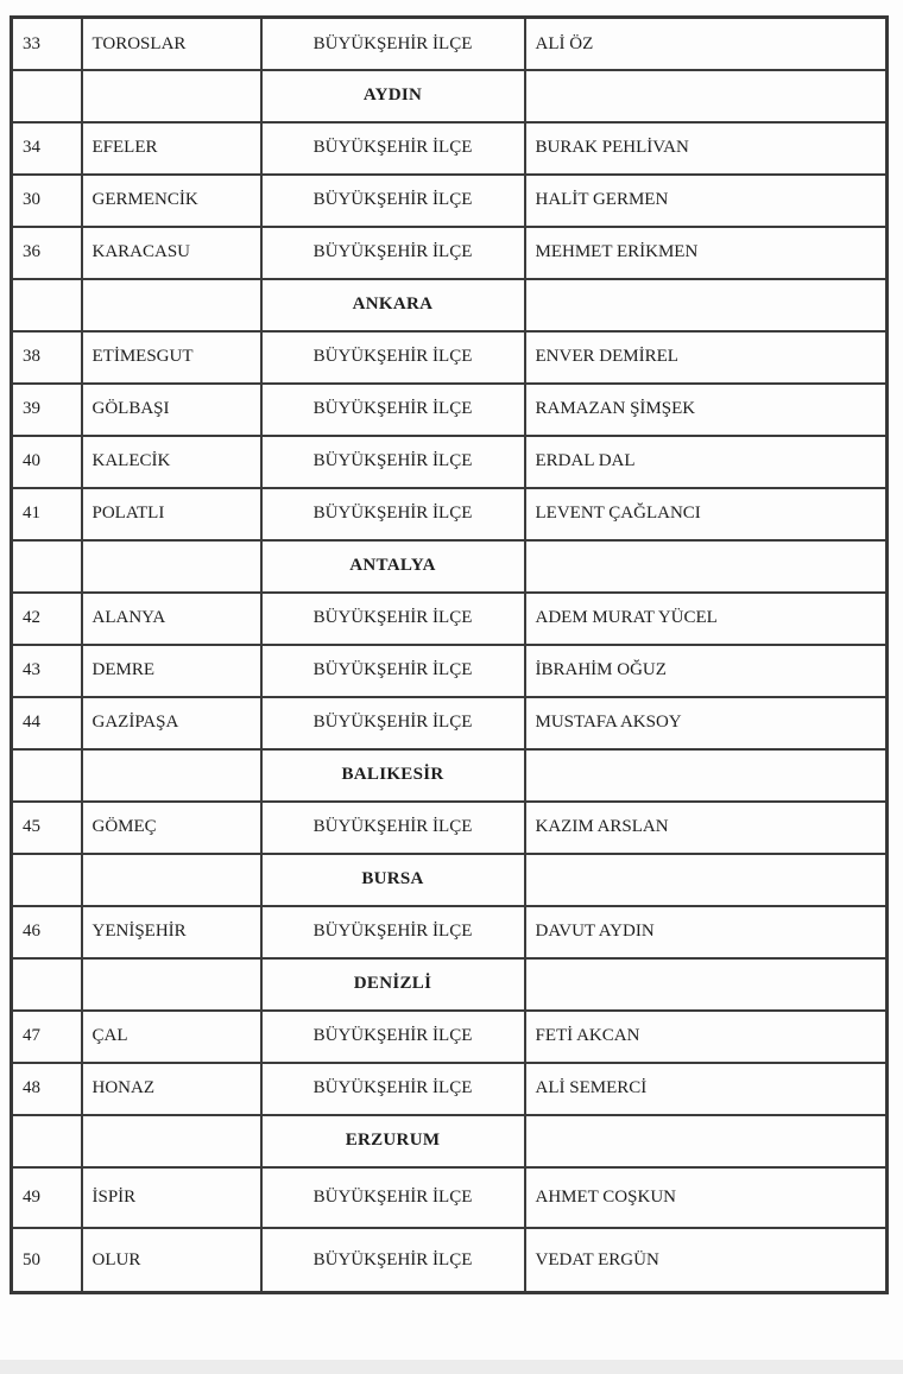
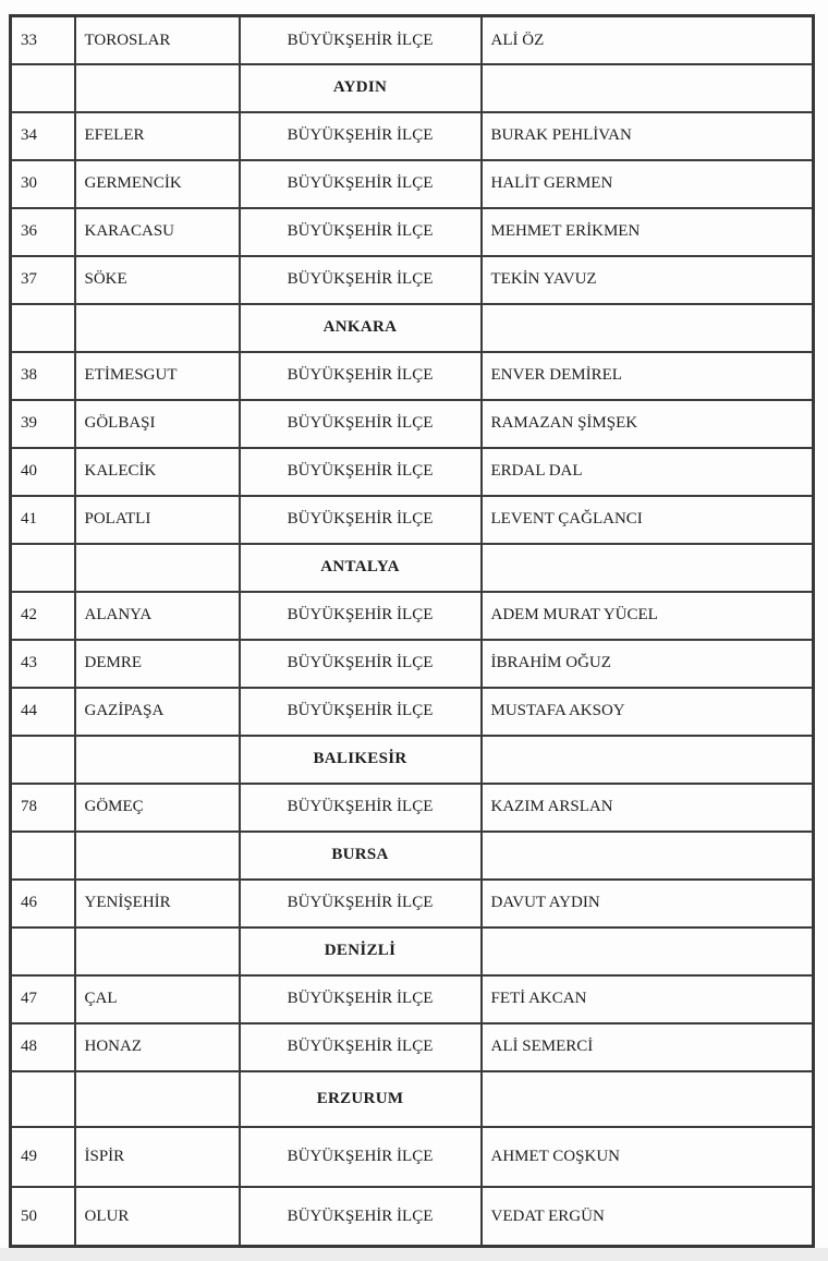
  33	TOROSLAR	BÜYÜKŞEHİR İLÇE	ALİ ÖZ
  		AYDIN
  34	EFELER	BÜYÜKŞEHİR İLÇE	BURAK PEHLİVAN
  30	GERMENCİK	BÜYÜKŞEHİR İLÇE	HALİT GERMEN
  36	KARACASU	BÜYÜKŞEHİR İLÇE	MEHMET ERİKMEN
+ 37	SÖKE	BÜYÜKŞEHİR İLÇE	TEKİN YAVUZ
  		ANKARA
  38	ETİMESGUT	BÜYÜKŞEHİR İLÇE	ENVER DEMİREL
  39	GÖLBAŞI	BÜYÜKŞEHİR İLÇE	RAMAZAN ŞİMŞEK
  40	KALECİK	BÜYÜKŞEHİR İLÇE	ERDAL DAL
  41	POLATLI	BÜYÜKŞEHİR İLÇE	LEVENT ÇAĞLANCI
  		ANTALYA
  42	ALANYA	BÜYÜKŞEHİR İLÇE	ADEM MURAT YÜCEL
  43	DEMRE	BÜYÜKŞEHİR İLÇE	İBRAHİM OĞUZ
  44	GAZİPAŞA	BÜYÜKŞEHİR İLÇE	MUSTAFA AKSOY
  		BALIKESİR
- 45	GÖMEÇ	BÜYÜKŞEHİR İLÇE	KAZIM ARSLAN
+ 78	GÖMEÇ	BÜYÜKŞEHİR İLÇE	KAZIM ARSLAN
  		BURSA
  46	YENİŞEHİR	BÜYÜKŞEHİR İLÇE	DAVUT AYDIN
  		DENİZLİ
  47	ÇAL	BÜYÜKŞEHİR İLÇE	FETİ AKCAN
  48	HONAZ	BÜYÜKŞEHİR İLÇE	ALİ SEMERCİ
  		ERZURUM
  49	İSPİR	BÜYÜKŞEHİR İLÇE	AHMET COŞKUN
  50	OLUR	BÜYÜKŞEHİR İLÇE	VEDAT ERGÜN
